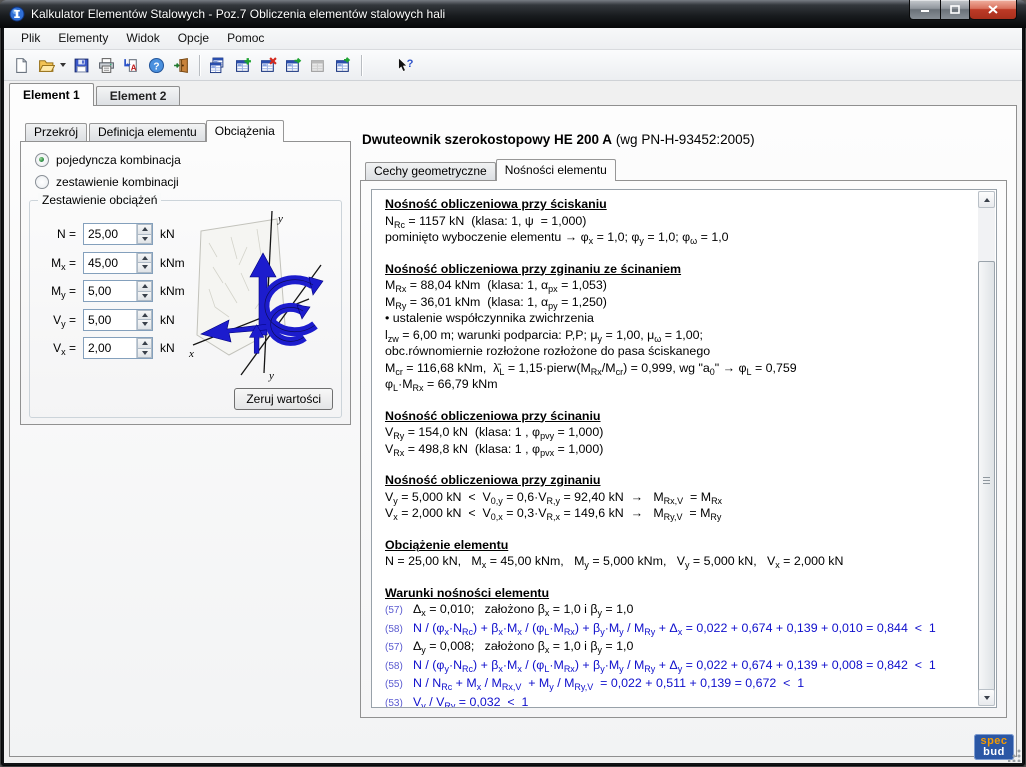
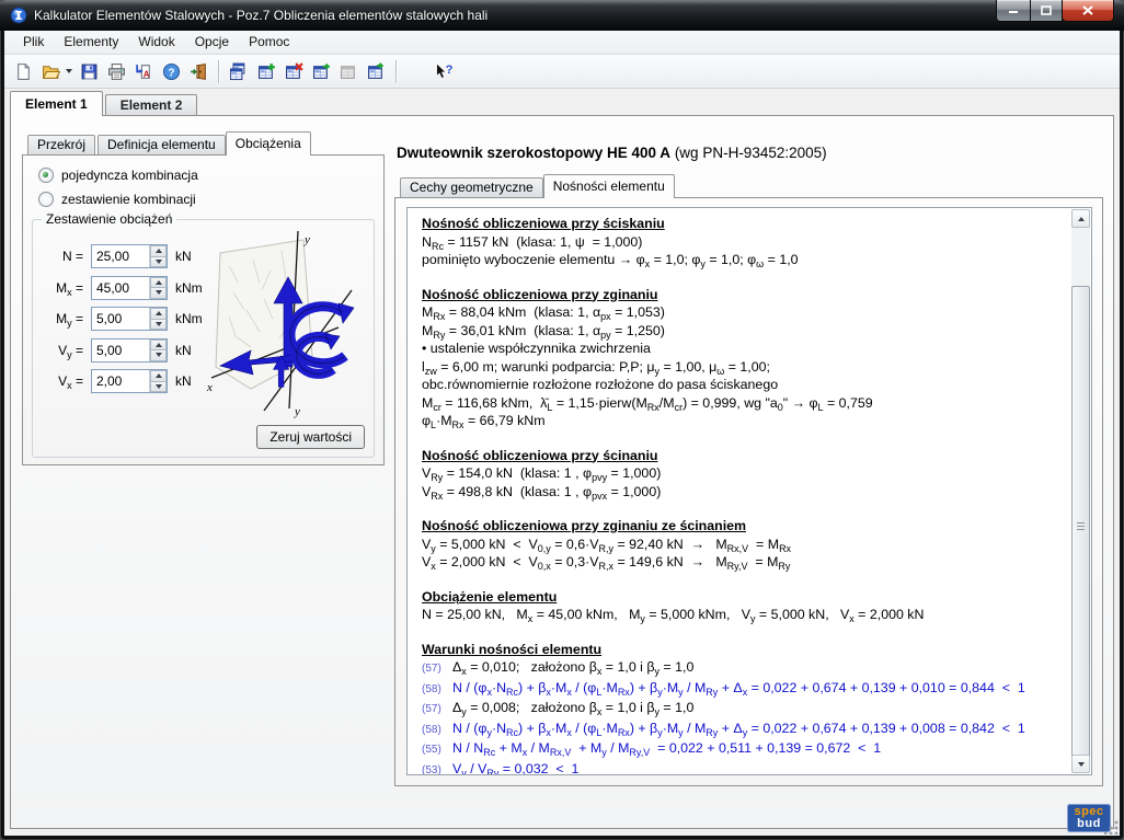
  Kalkulator Elementów Stalowych - Poz.7 Obliczenia elementów stalowych hali
  Plik
  Elementy
  Widok
  Opcje
  Pomoc
  A
  ?
  ?
  Element 1
  Element 2
  Przekrój
  Definicja elementu
  Obciążenia
  pojedyncza kombinacja
  zestawienie kombinacji
  Zestawienie obciążeń
  N =
  25,00
  kN
  Mx =
  45,00
  kNm
  My =
  5,00
  kNm
  Vy =
  5,00
  kN
  Vx =
  2,00
  kN
  y
  y
  x
  Zeruj wartości
- Dwuteownik szerokostopowy HE 200 A (wg PN-H-93452:2005)
+ Dwuteownik szerokostopowy HE 400 A (wg PN-H-93452:2005)
  Cechy geometryczne
  Nośności elementu
  Nośność obliczeniowa przy ściskaniu
  NRc = 1157 kN (klasa: 1, ψ = 1,000)
  pominięto wyboczenie elementu → φx = 1,0; φy = 1,0; φω = 1,0
- Nośność obliczeniowa przy zginaniu ze ścinaniem
+ Nośność obliczeniowa przy zginaniu
  MRx = 88,04 kNm (klasa: 1, αpx = 1,053)
  MRy = 36,01 kNm (klasa: 1, αpy = 1,250)
  • ustalenie współczynnika zwichrzenia
  lzw = 6,00 m; warunki podparcia: P,P; μy = 1,00, μω = 1,00;
  obc.równomiernie rozłożone rozłożone do pasa ściskanego
  Mcr = 116,68 kNm, λ̄L = 1,15·pierw(MRx/Mcr) = 0,999, wg "a0" → φL = 0,759
  φL·MRx = 66,79 kNm
  Nośność obliczeniowa przy ścinaniu
  VRy = 154,0 kN (klasa: 1 , φpvy = 1,000)
  VRx = 498,8 kN (klasa: 1 , φpvx = 1,000)
- Nośność obliczeniowa przy zginaniu
+ Nośność obliczeniowa przy zginaniu ze ścinaniem
  Vy = 5,000 kN < V0,y = 0,6·VR,y = 92,40 kN → MRx,V = MRx
  Vx = 2,000 kN < V0,x = 0,3·VR,x = 149,6 kN → MRy,V = MRy
  Obciążenie elementu
  N = 25,00 kN, Mx = 45,00 kNm, My = 5,000 kNm, Vy = 5,000 kN, Vx = 2,000 kN
  Warunki nośności elementu
  (57) Δx = 0,010; założono βx = 1,0 i βy = 1,0
  (58) N / (φx·NRc) + βx·Mx / (φL·MRx) + βy·My / MRy + Δx = 0,022 + 0,674 + 0,139 + 0,010 = 0,844 < 1
  (57) Δy = 0,008; założono βx = 1,0 i βy = 1,0
  (58) N / (φy·NRc) + βx·Mx / (φL·MRx) + βy·My / MRy + Δy = 0,022 + 0,674 + 0,139 + 0,008 = 0,842 < 1
  (55) N / NRc + Mx / MRx,V + My / MRy,V = 0,022 + 0,511 + 0,139 = 0,672 < 1
  (53) Vy / VRy = 0,032 < 1
  spec
  bud
